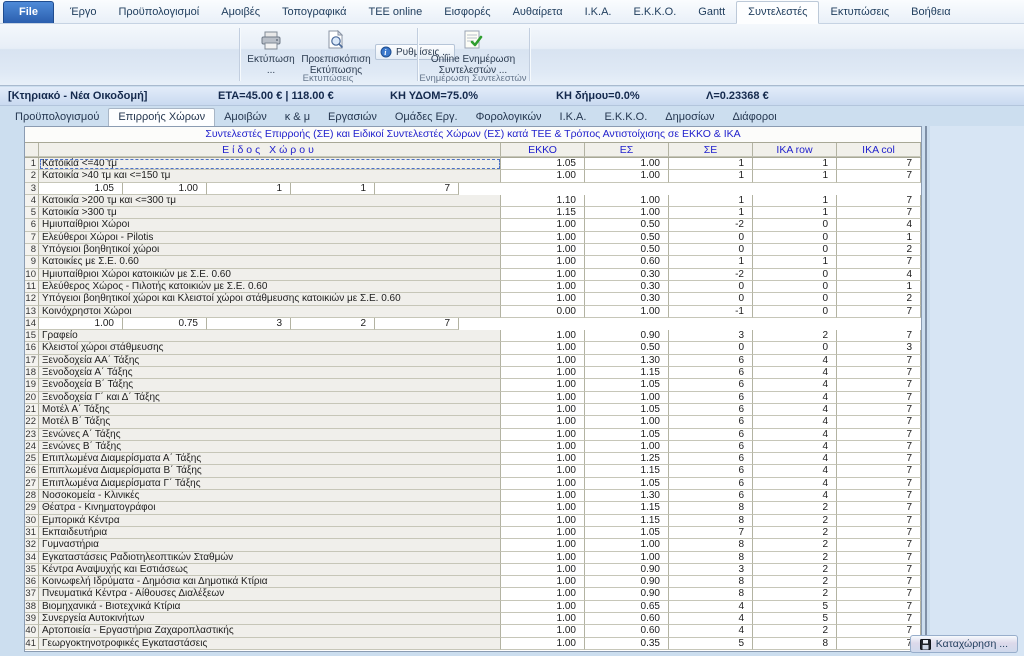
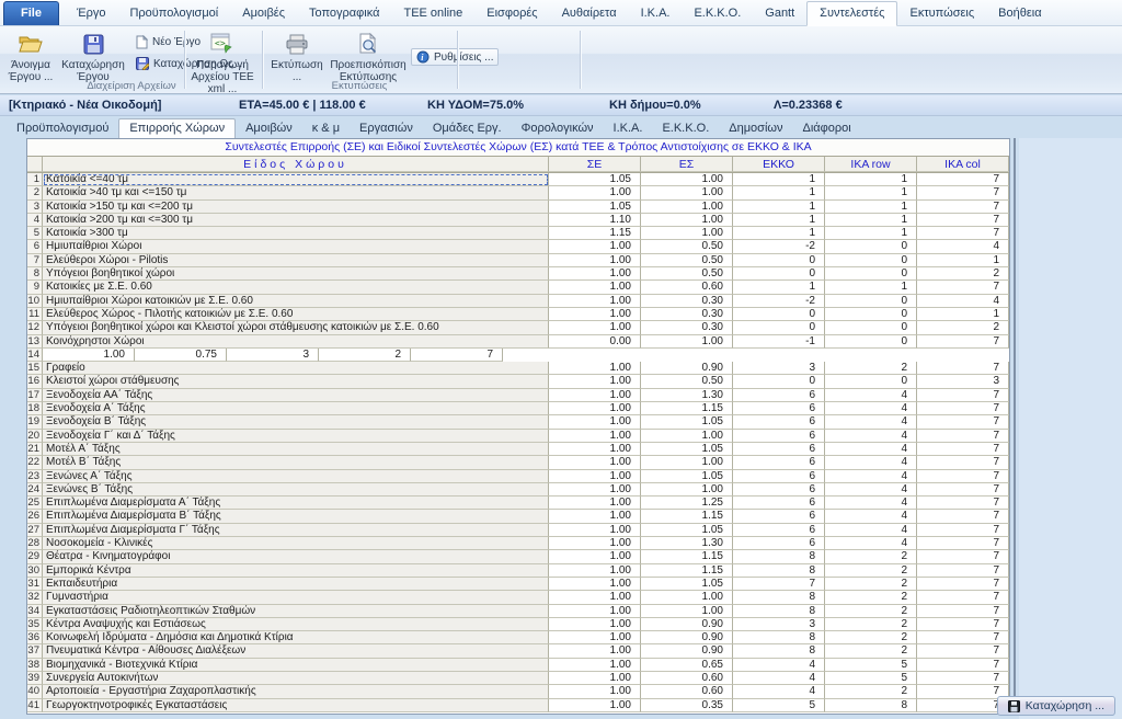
  File
  Έργο
  Προϋπολογισμοί
  Αμοιβές
  Τοπογραφικά
  TEE online
  Εισφορές
  Αυθαίρετα
  Ι.Κ.Α.
  Ε.Κ.Κ.Ο.
  Gantt
  Συντελεστές
  Εκτυπώσεις
  Βοήθεια
+ Άνοιγμα Έργου ...
+ Καταχώρηση Έργου
+ Νέο Έργο
+ Καταχώρηση Ως ...
+ <>
+ Παραγωγή Αρχείου ΤΕΕ xml ...
+ Διαχείριση Αρχείων
  Εκτύπωση ...
  Προεπισκόπιση Εκτύπωσης
  i
  Ρυθίσεις ...
  Εκτυπώσεις
- Online Ενημέρωση Συντελεστών ...
- Ενημέρωση Συντελεστών
  [Κτηριακό - Νέα Οικοδομή]
  ΕΤΑ=45.00 € | 118.00 €
  ΚΗ ΥΔΟΜ=75.0%
  ΚΗ δήμου=0.0%
  Λ=0.23368 €
  Προϋπολογισμού
  Επιρροής Χώρων
  Αμοιβών
  κ & μ
  Εργασιών
  Ομάδες Εργ.
  Φορολογικών
  Ι.Κ.Α.
  Ε.Κ.Κ.Ο.
  Δημοσίων
  Διάφοροι
  Συντελεστές Επιρροής (ΣΕ) και Ειδικοί Συντελεστές Χώρων (ΕΣ) κατά ΤΕΕ & Τρόπος Αντιστοίχισης σε ΕΚΚΟ & ΙΚΑ
  Είδος Χώρου
- ΕΚΚΟ
+ ΣΕ
  ΕΣ
- ΣΕ
+ ΕΚΚΟ
  ΙΚΑ row
  ΙΚΑ col
  1
  Κατοικία <=40 τμ
  1.05
  1.00
  1
  1
  7
  2
  Κατοικία >40 τμ και <=150 τμ
  1.00
  1.00
  1
  1
  7
  3
+ Κατοικία >150 τμ και <=200 τμ
  1.05
  1.00
  1
  1
  7
  4
  Κατοικία >200 τμ και <=300 τμ
  1.10
  1.00
  1
  1
  7
  5
  Κατοικία >300 τμ
  1.15
  1.00
  1
  1
  7
  6
  Ημιυπαίθριοι Χώροι
  1.00
  0.50
  -2
  0
  4
  7
  Ελεύθεροι Χώροι - Pilotis
  1.00
  0.50
  0
  0
  1
  8
  Υπόγειοι βοηθητικοί χώροι
  1.00
  0.50
  0
  0
  2
  9
  Κατοικίες με Σ.Ε. 0.60
  1.00
  0.60
  1
  1
  7
  10
  Ημιυπαίθριοι Χώροι κατοικιών με Σ.Ε. 0.60
  1.00
  0.30
  -2
  0
  4
  11
  Ελεύθερος Χώρος - Πιλοτής κατοικιών με Σ.Ε. 0.60
  1.00
  0.30
  0
  0
  1
  12
  Υπόγειοι βοηθητικοί χώροι και Κλειστοί χώροι στάθμευσης κατοικιών με Σ.Ε. 0.60
  1.00
  0.30
  0
  0
  2
  13
  Κοινόχρηστοι Χώροι
  0.00
  1.00
  -1
  0
  7
  14
  1.00
  0.75
  3
  2
  7
  15
  Γραφείο
  1.00
  0.90
  3
  2
  7
  16
  Κλειστοί χώροι στάθμευσης
  1.00
  0.50
  0
  0
  3
  17
  Ξενοδοχεία ΑΑ΄ Τάξης
  1.00
  1.30
  6
  4
  7
  18
  Ξενοδοχεία Α΄ Τάξης
  1.00
  1.15
  6
  4
  7
  19
  Ξενοδοχεία Β΄ Τάξης
  1.00
  1.05
  6
  4
  7
  20
  Ξενοδοχεία Γ΄ και Δ΄ Τάξης
  1.00
  1.00
  6
  4
  7
  21
  Μοτέλ Α΄ Τάξης
  1.00
  1.05
  6
  4
  7
  22
  Μοτέλ Β΄ Τάξης
  1.00
  1.00
  6
  4
  7
  23
  Ξενώνες Α΄ Τάξης
  1.00
  1.05
  6
  4
  7
  24
  Ξενώνες Β΄ Τάξης
  1.00
  1.00
  6
  4
  7
  25
  Επιπλωμένα Διαμερίσματα Α΄ Τάξης
  1.00
  1.25
  6
  4
  7
  26
  Επιπλωμένα Διαμερίσματα Β΄ Τάξης
  1.00
  1.15
  6
  4
  7
  27
  Επιπλωμένα Διαμερίσματα Γ΄ Τάξης
  1.00
  1.05
  6
  4
  7
  28
  Νοσοκομεία - Κλινικές
  1.00
  1.30
  6
  4
  7
  29
  Θέατρα - Κινηματογράφοι
  1.00
  1.15
  8
  2
  7
  30
  Εμπορικά Κέντρα
  1.00
  1.15
  8
  2
  7
  31
  Εκπαιδευτήρια
  1.00
  1.05
  7
  2
  7
  32
  Γυμναστήρια
  1.00
  1.00
  8
  2
  7
  34
  Εγκαταστάσεις Ραδιοτηλεοπτικών Σταθμών
  1.00
  1.00
  8
  2
  7
  35
  Κέντρα Αναψυχής και Εστιάσεως
  1.00
  0.90
  3
  2
  7
  36
  Κοινωφελή Ιδρύματα - Δημόσια και Δημοτικά Κτίρια
  1.00
  0.90
  8
  2
  7
  37
  Πνευματικά Κέντρα - Αίθουσες Διαλέξεων
  1.00
  0.90
  8
  2
  7
  38
  Βιομηχανικά - Βιοτεχνικά Κτίρια
  1.00
  0.65
  4
  5
  7
  39
  Συνεργεία Αυτοκινήτων
  1.00
  0.60
  4
  5
  7
  40
  Αρτοποιεία - Εργαστήρια Ζαχαροπλαστικής
  1.00
  0.60
  4
  2
  7
  41
  Γεωργοκτηνοτροφικές Εγκαταστάσεις
  1.00
  0.35
  5
  8
  Καταχώρηση ...
